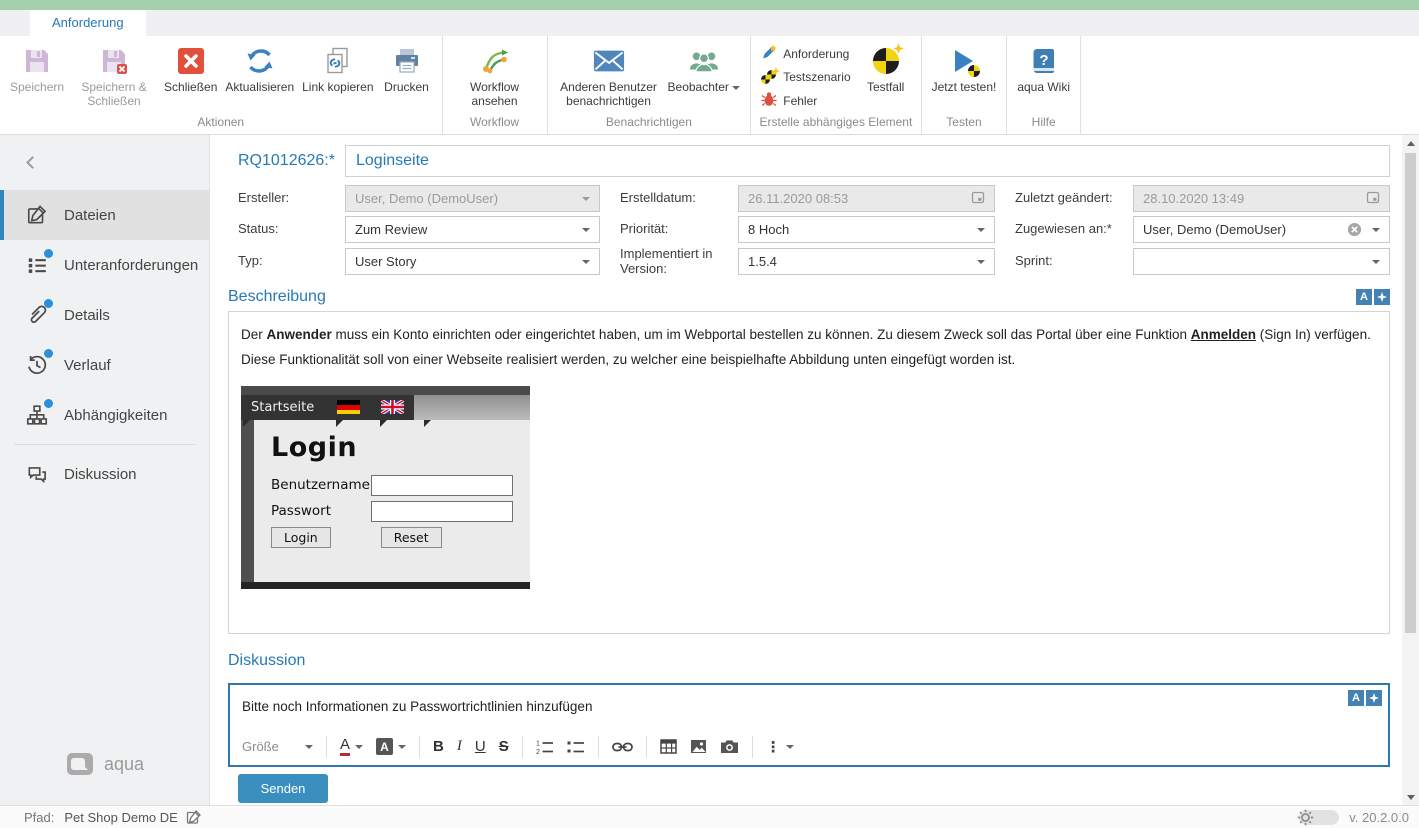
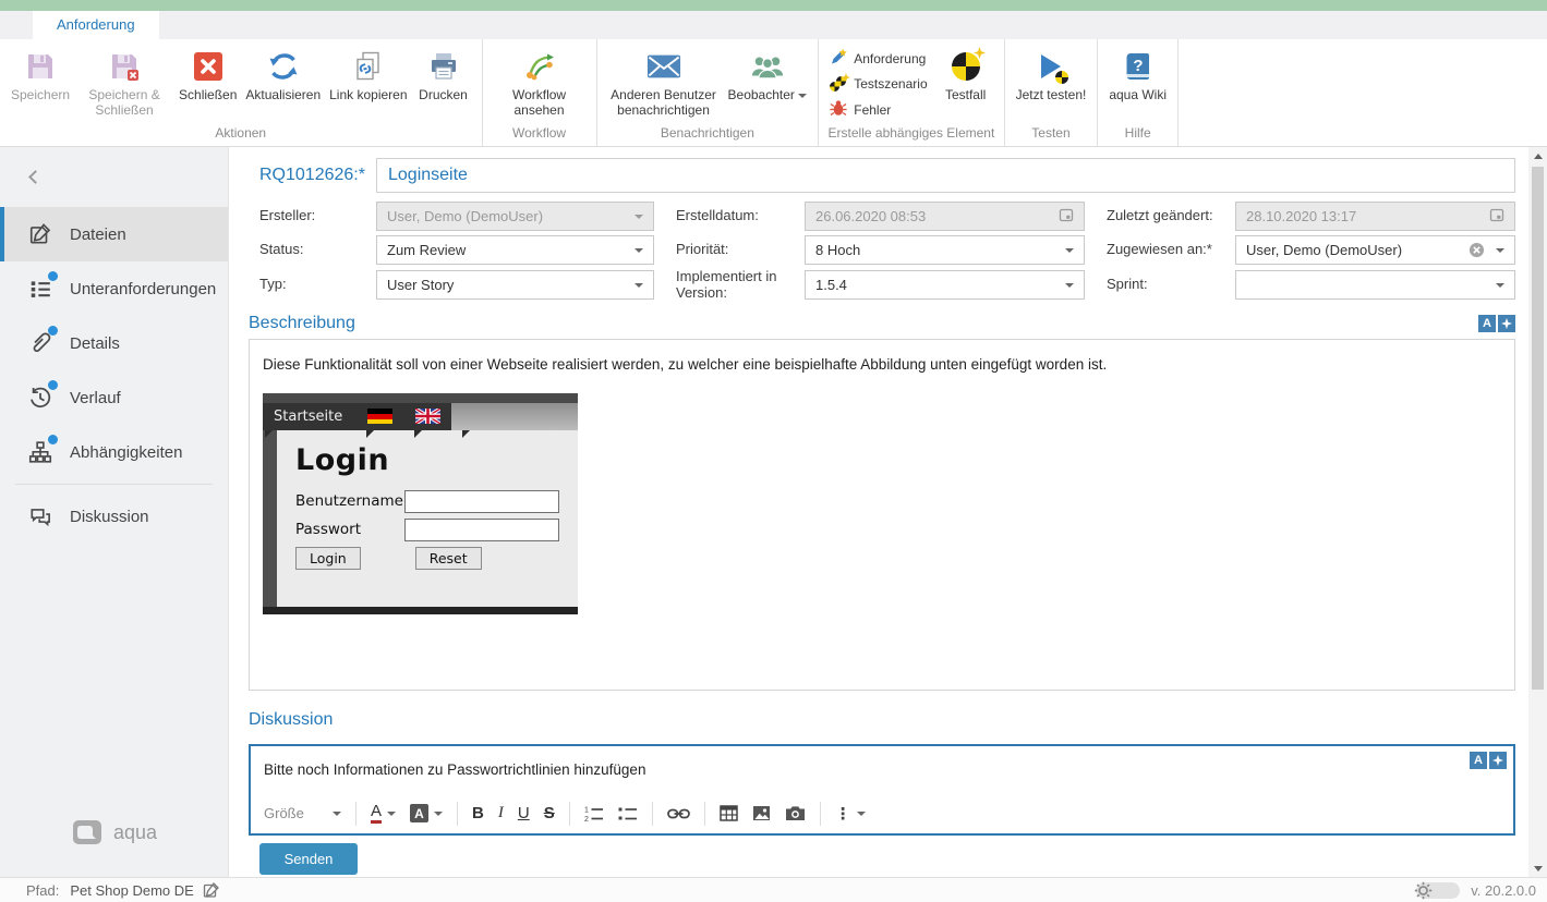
  Anforderung
  Speichern
  Speichern & Schließen
  Schließen
  Aktualisieren
  Link kopieren
  Drucken
  Aktionen
  Workflow ansehen
  Workflow
  Anderen Benutzer benachrichtigen
  Beobachter
  Benachrichtigen
  Anforderung
  Testszenario
  Fehler
  Testfall
  Erstelle abhängiges Element
  Jetzt testen!
  Testen
  ?
  aqua Wiki
  Hilfe
  Dateien
  Unteranforderungen
  Details
  Verlauf
  Abhängigkeiten
  Diskussion
  aqua
  RQ1012626:*
  Loginseite
  Ersteller:
  User, Demo (DemoUser)
  Erstelldatum:
- 26.11.2020 08:53
+ 26.06.2020 08:53
  Zuletzt geändert:
- 28.10.2020 13:49
+ 28.10.2020 13:17
  Status:
  Zum Review
  Priorität:
  8 Hoch
  Zugewiesen an:*
  User, Demo (DemoUser)
  Typ:
  User Story
  Implementiert in Version:
  1.5.4
  Sprint:
  Beschreibung
  A
- Der Anwender muss ein Konto einrichten oder eingerichtet haben, um im Webportal bestellen zu können. Zu diesem Zweck soll das Portal über eine Funktion Anmelden (Sign In) verfügen.
  Diese Funktionalität soll von einer Webseite realisiert werden, zu welcher eine beispielhafte Abbildung unten eingefügt worden ist.
  Startseite
  Login
  Benutzername
  Passwort
  Login
  Reset
  Diskussion
  A
  Bitte noch Informationen zu Passwortrichtlinien hinzufügen
  Größe
  A
  A
  B
  I
  U
  S
  ⋮
  Senden
  Pfad:
  Pet Shop Demo DE
  v. 20.2.0.0
